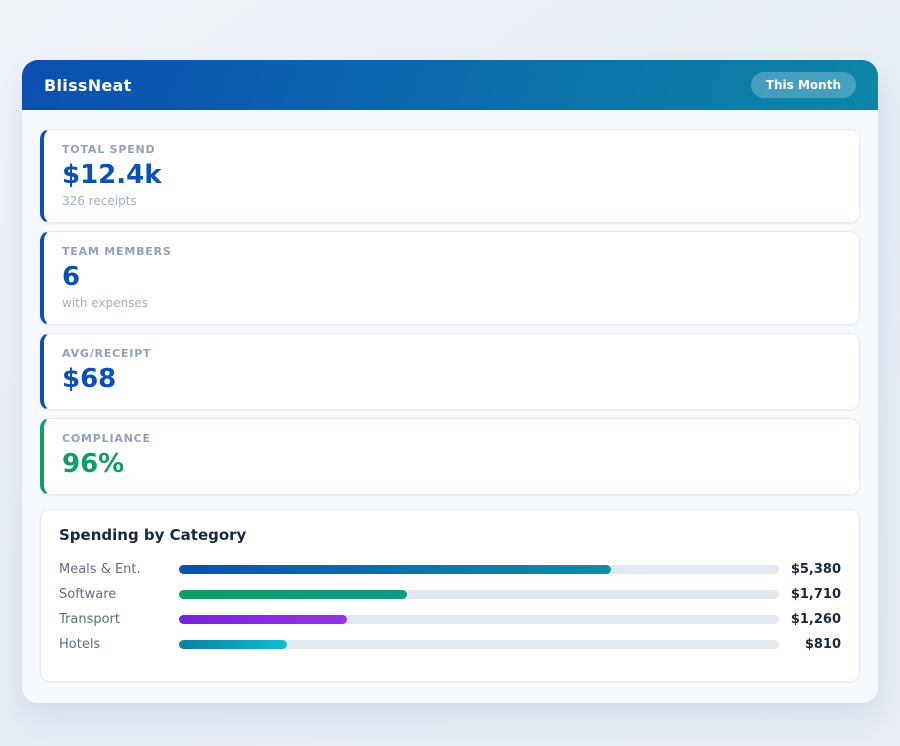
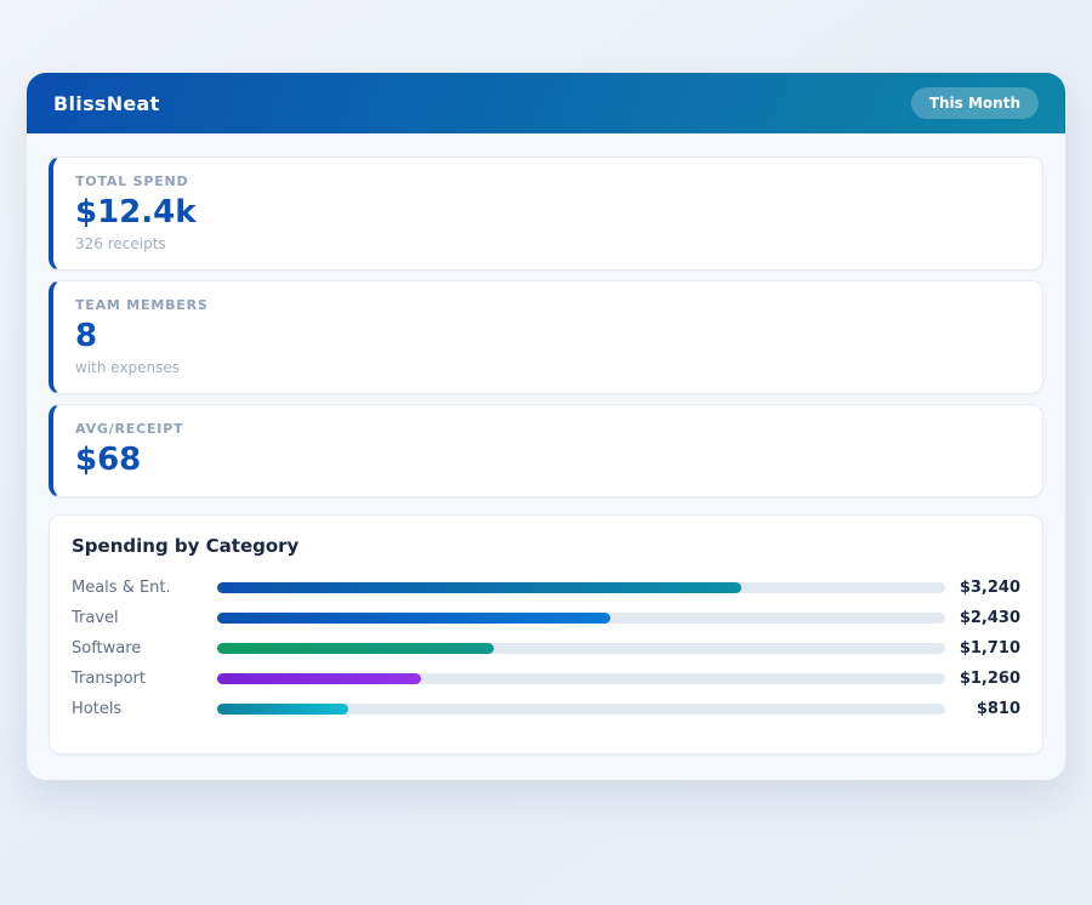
  BlissNeat
  This Month
  TOTAL SPEND
  $12.4k
  326 receipts
  TEAM MEMBERS
- 6
+ 8
  with expenses
  AVG/RECEIPT
  $68
- COMPLIANCE
- 96%
  Spending by Category
  Meals & Ent.
- $5,380
+ $3,240
+ Travel
+ $2,430
  Software
  $1,710
  Transport
  $1,260
  Hotels
  $810
